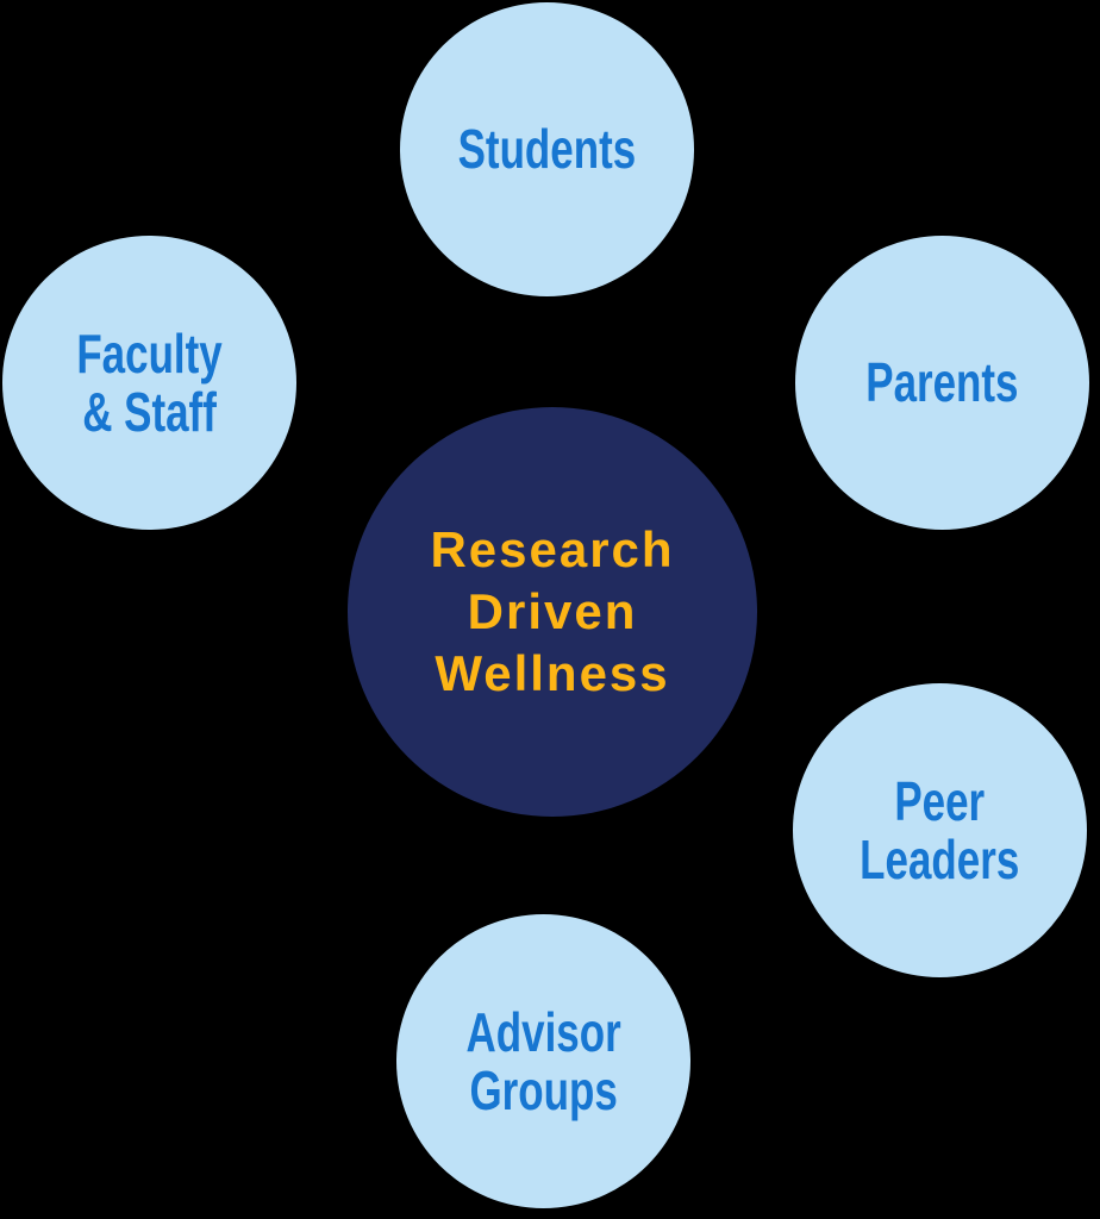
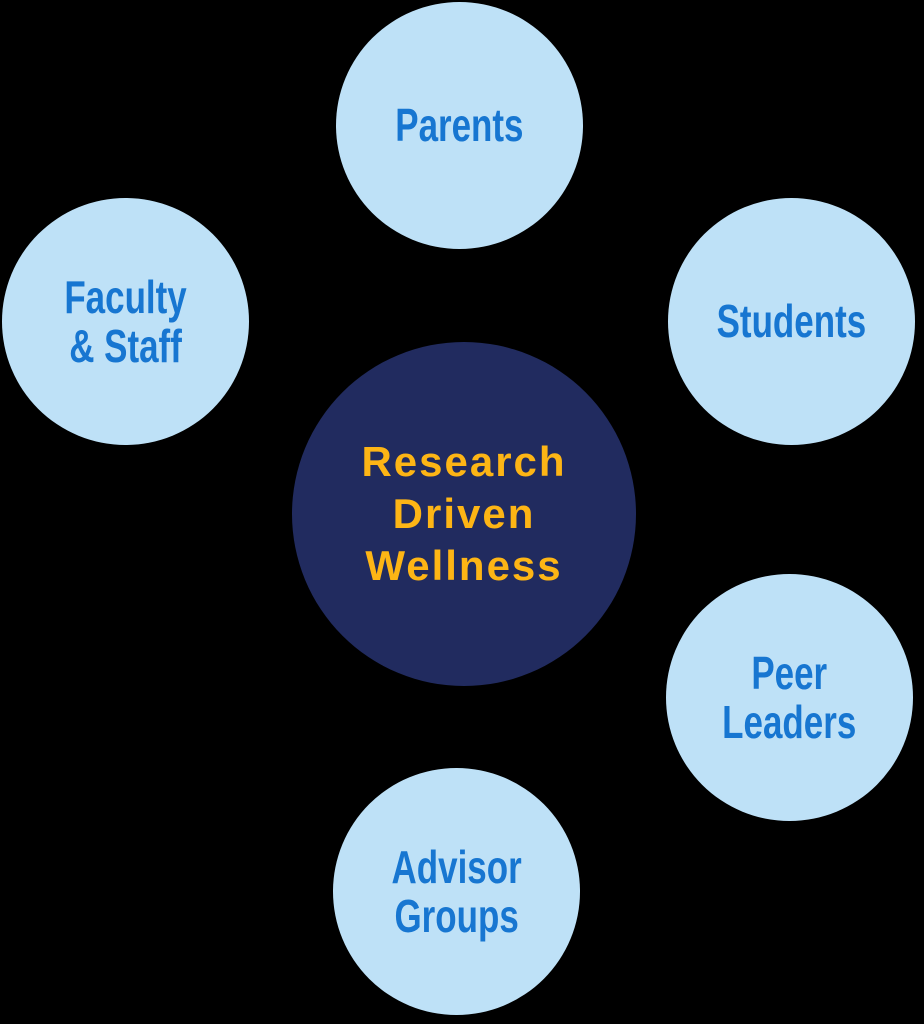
- Students
+ Parents
  Faculty
  & Staff
- Parents
+ Students
  Research
  Driven
  Wellness
  Peer
  Leaders
  Advisor
  Groups
